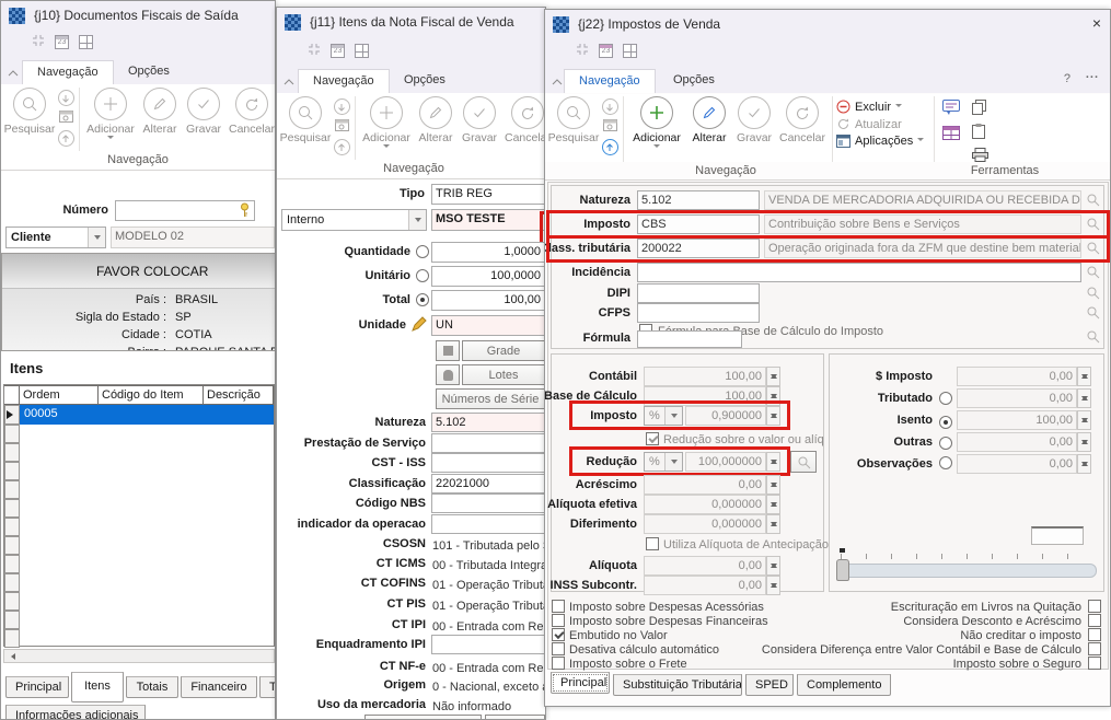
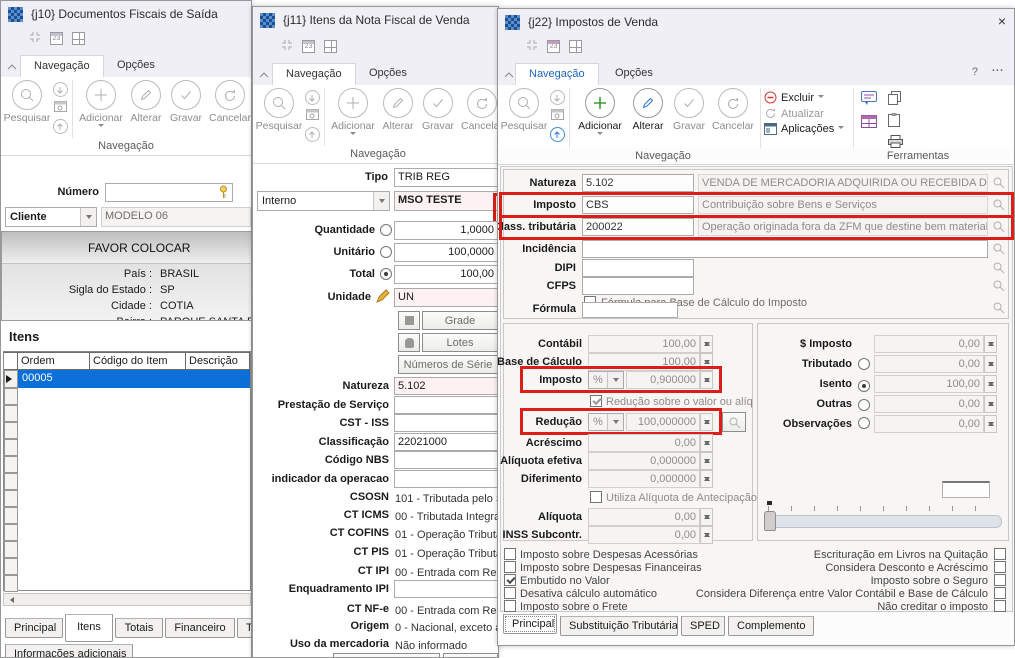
  {j10} Documentos Fiscais de Saída
  Navegação
  Opções
  Pesquisar
  Adicionar
  Alterar
  Gravar
  Cancelar
  Navegação
  Número
  Cliente
- MODELO 02
+ MODELO 06
  FAVOR COLOCAR
  País :
  BRASIL
  Sigla do Estado :
  SP
  Cidade :
  COTIA
  Itens
  Ordem
  Código do Item
  Descrição
  00005
  Principal
  Itens
  Totais
  Financeiro
  Informações adicionais
  {j11} Itens da Nota Fiscal de Venda
  Navegação
  Opções
  Pesquisar
  Adicionar
  Alterar
  Gravar
  Cancel
  Navegação
  Tipo
  TRIB REG
  Interno
  MSO TESTE
  Quantidade
  1,0000
  Unitário
  100,0000
  Total
  100,00
  Unidade
  UN
  Grade
  Lotes
  Números de Série
  Natureza
  5.102
  Prestação de Serviço
  CST - ISS
  Classificação
  22021000
  Código NBS
  indicador da operacao
  CSOSN
  101 - Tributada pelo
  CT ICMS
  00 - Tributada Integr
  CT COFINS
  01 - Operação Tribut
  CT PIS
  01 - Operação Tribut
  CT IPI
  00 - Entrada com Re
  Enquadramento IPI
  CT NF-e
  00 - Entrada com Re
  Origem
  0 - Nacional, exceto
  Uso da mercadoria
  Não informado
  {j22} Impostos de Venda
  ×
  Navegação
  Opções
  ?
  ...
  Pesquisar
  Adicionar
  Alterar
  Gravar
  Cancelar
  Excluir
  Atualizar
  Aplicações
  Navegação
  Ferramentas
  Natureza
  5.102
  VENDA DE MERCADORIA ADQUIRIDA OU RECEBIDA D
  Imposto
  CBS
  Contribuição sobre Bens e Serviços
  lass. tributária
  200022
  Operação originada fora da ZFM que destine bem material
  Incidência
  DIPI
  CFPS
  Fórmula
  Contábil
  100,00
  Base de Cálculo
  100,00
  Imposto
  %
  0,900000
  Redução sobre o valor ou alíq
  Redução
  %
  100,000000
  Acréscimo
  0,00
  Alíquota efetiva
  0,000000
  Diferimento
  0,000000
  Utiliza Alíquota de Antecipação
  Alíquota
  0,00
  INSS Subcontr.
  0,00
  $ Imposto
  0,00
  Tributado
  0,00
  Isento
  100,00
  Outras
  0,00
  Observações
  0,00
  Imposto sobre Despesas Acessórias
  Imposto sobre Despesas Financeiras
  Embutido no Valor
  Desativa cálculo automático
  Imposto sobre o Frete
  Escrituração em Livros na Quitação
  Considera Desconto e Acréscimo
- Não creditar o imposto
+ Imposto sobre o Seguro
  Considera Diferença entre Valor Contábil e Base de Cálculo
- Imposto sobre o Seguro
+ Não creditar o imposto
  Principal
  Substituição Tributária
  SPED
  Complemento
